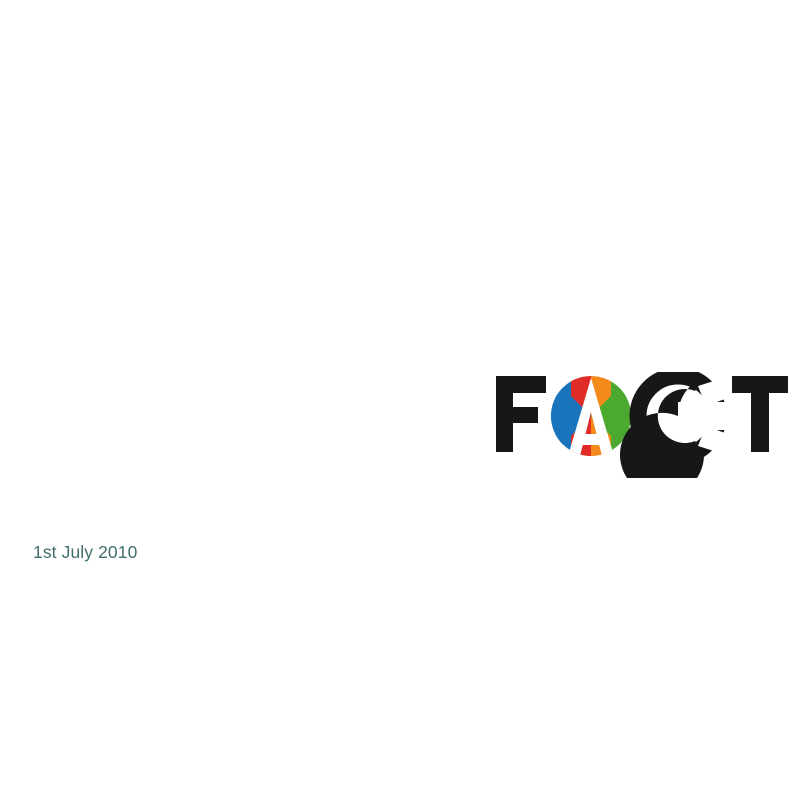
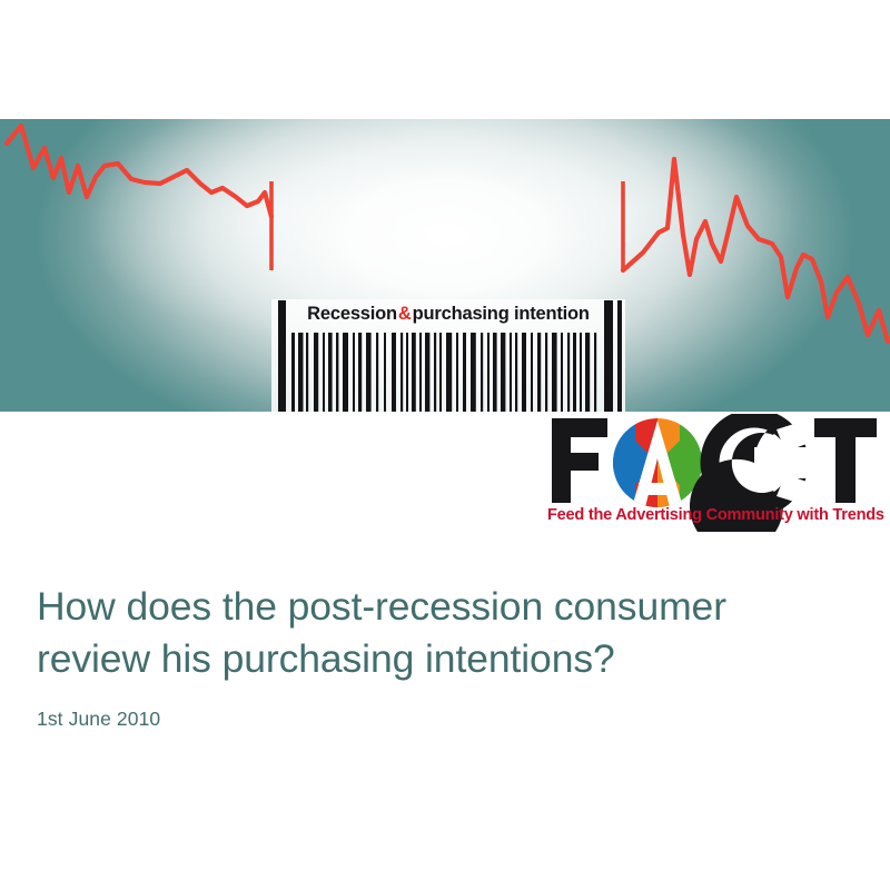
+ Recession
+ &
+ purchasing intention
+ Feed the Advertising Community with Trends
+ How does the post-recession consumer review his purchasing intentions?
- 1st July 2010
+ 1st June 2010
